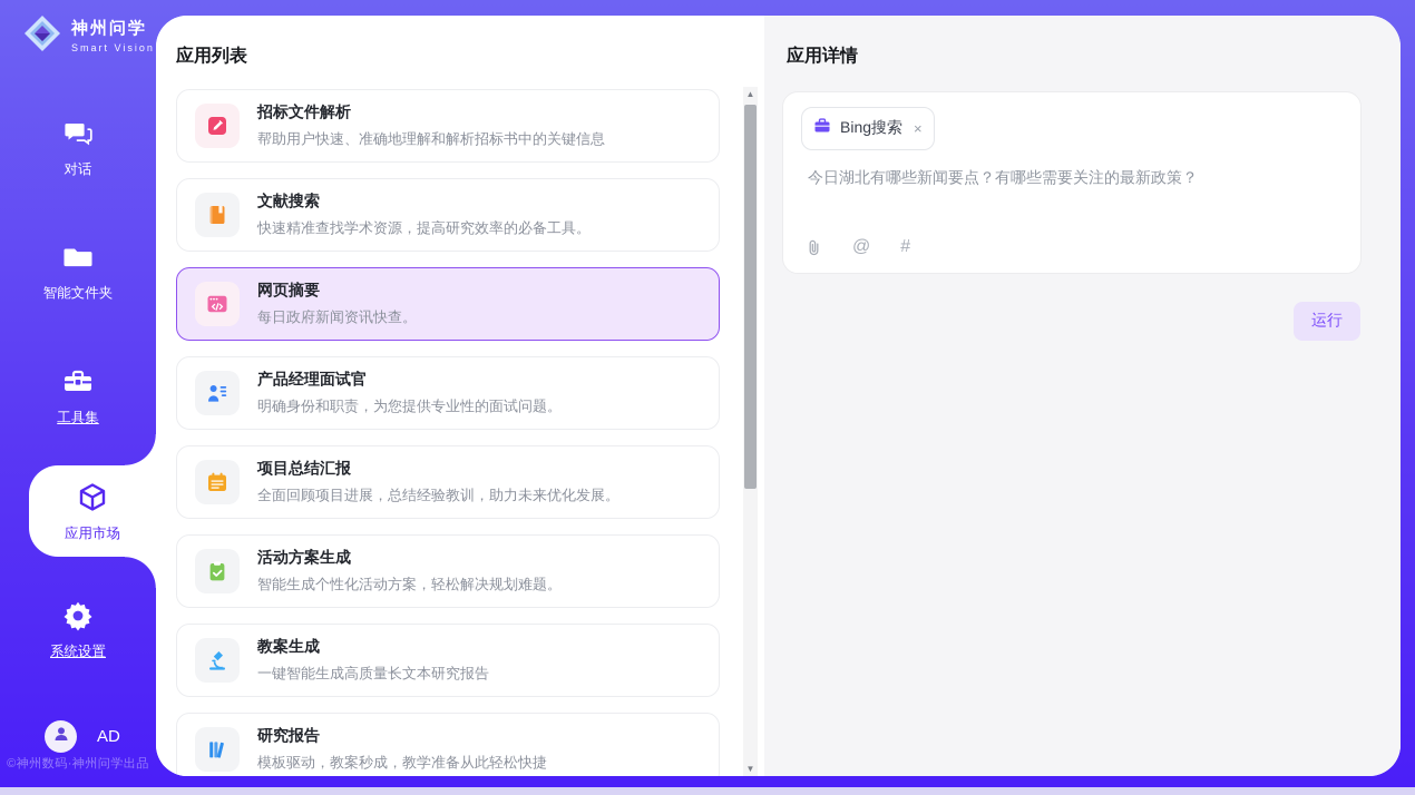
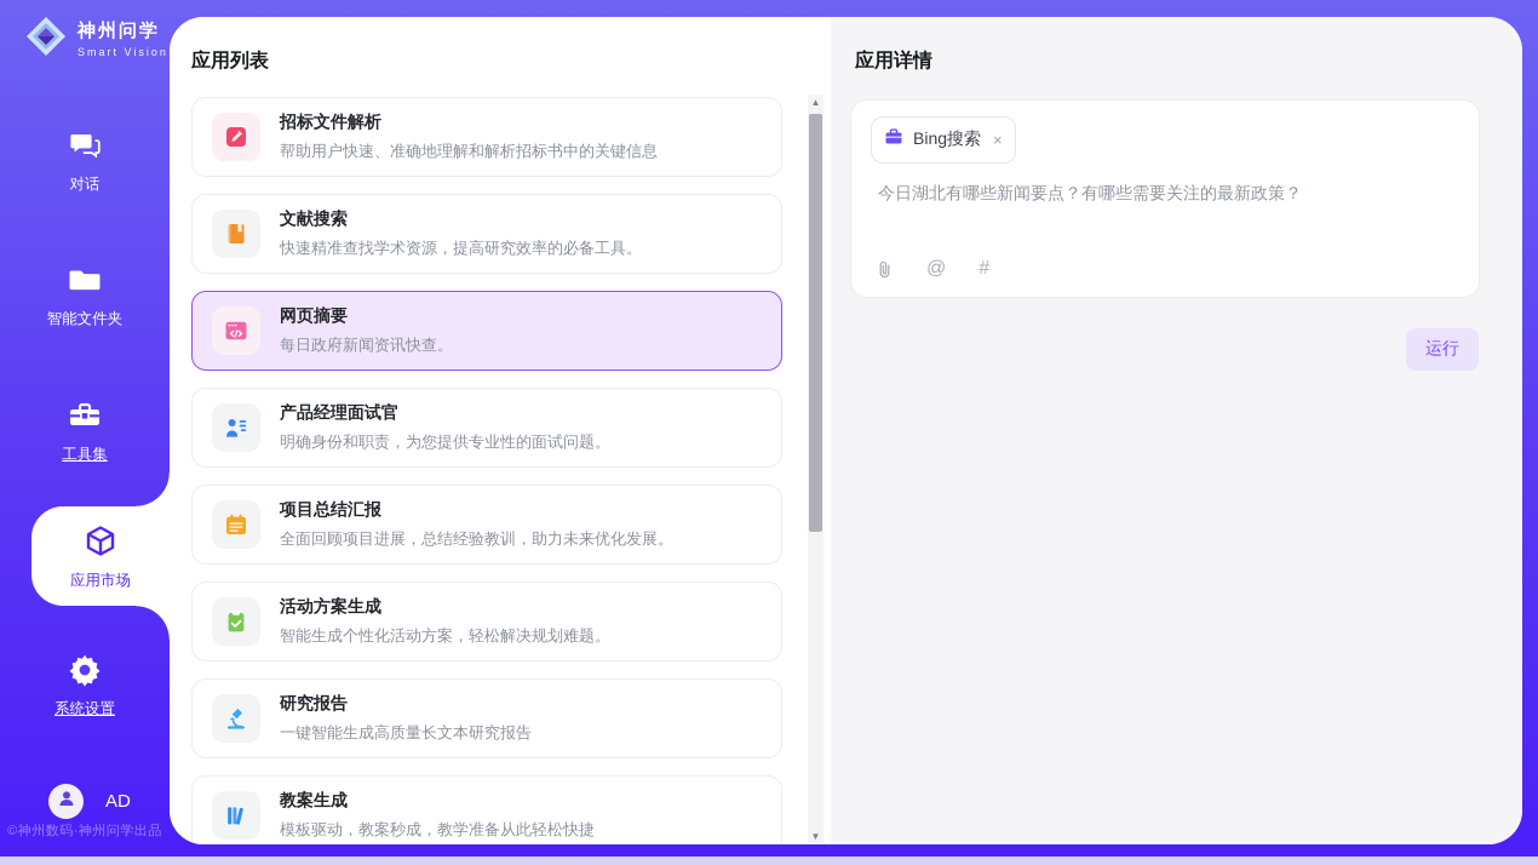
  神州问学
  Smart Vision
  对话
  智能文件夹
  工具集
  应用市场
  系统设置
  AD
  ©神州数码·神州问学出品
  应用列表
  招标文件解析
  帮助用户快速、准确地理解和解析招标书中的关键信息
  文献搜索
  快速精准查找学术资源，提高研究效率的必备工具。
  网页摘要
  每日政府新闻资讯快查。
  产品经理面试官
  明确身份和职责，为您提供专业性的面试问题。
  项目总结汇报
  全面回顾项目进展，总结经验教训，助力未来优化发展。
  活动方案生成
  智能生成个性化活动方案，轻松解决规划难题。
- 教案生成
+ 研究报告
  一键智能生成高质量长文本研究报告
- 研究报告
+ 教案生成
  模板驱动，教案秒成，教学准备从此轻松快捷
  ▲
  ▼
  应用详情
  Bing搜索
  ×
  今日湖北有哪些新闻要点？有哪些需要关注的最新政策？
  @
  #
  运行
